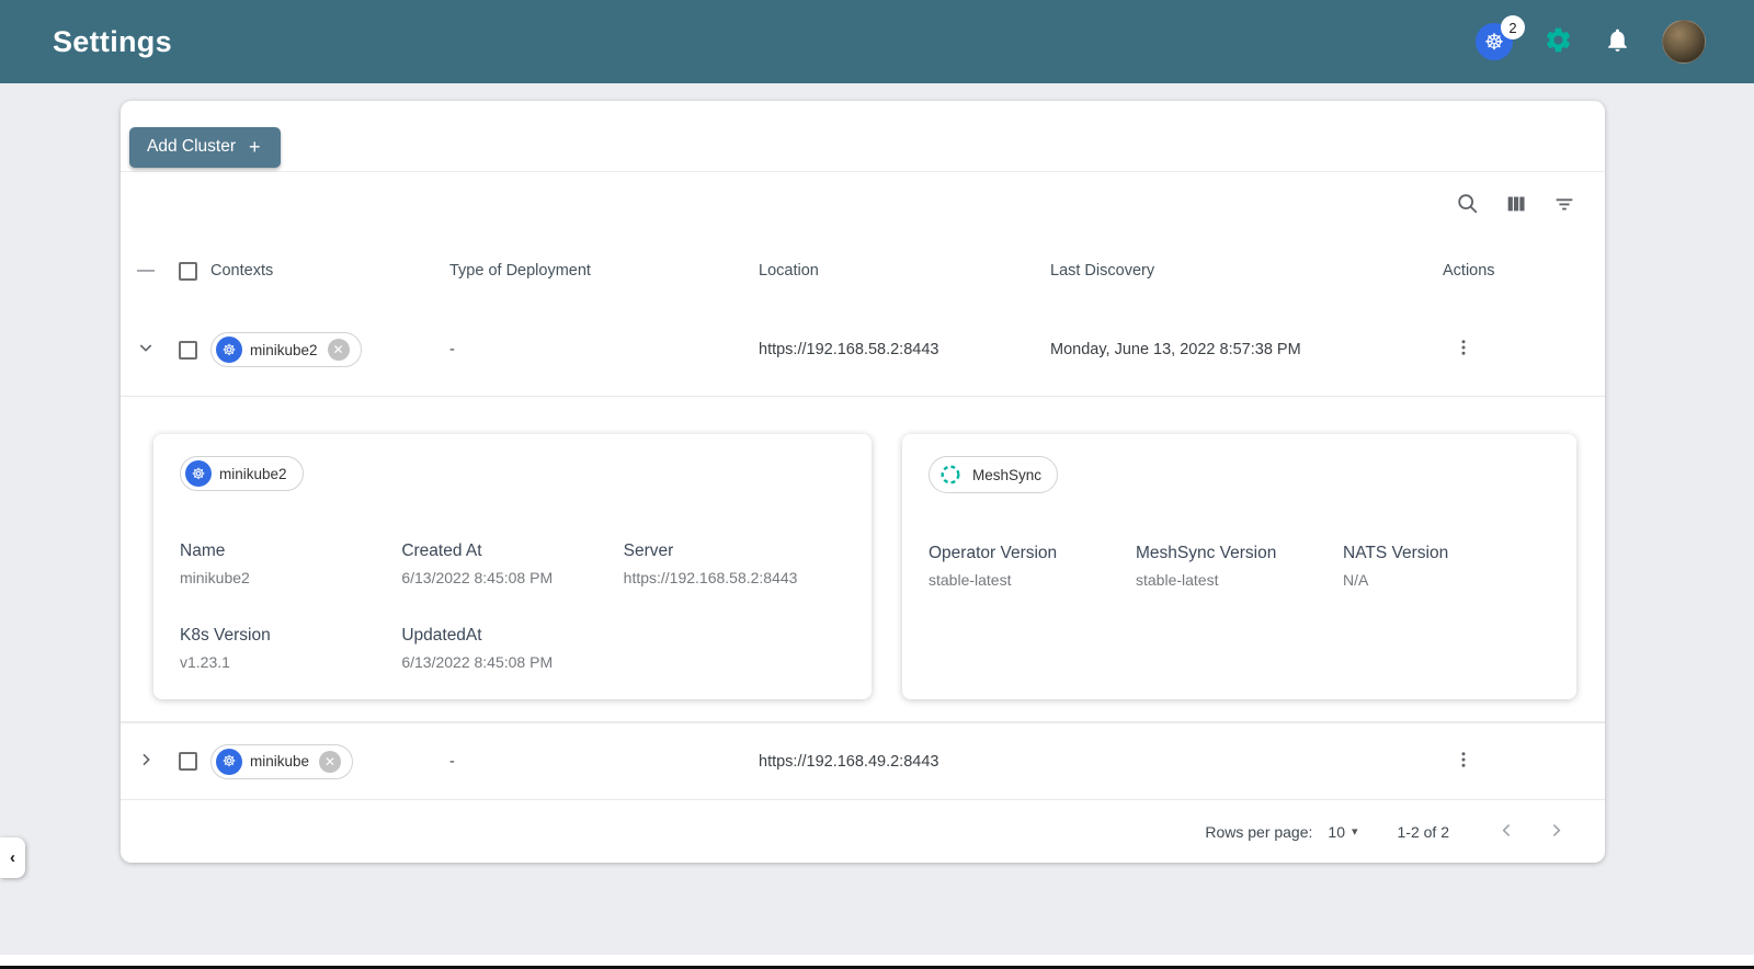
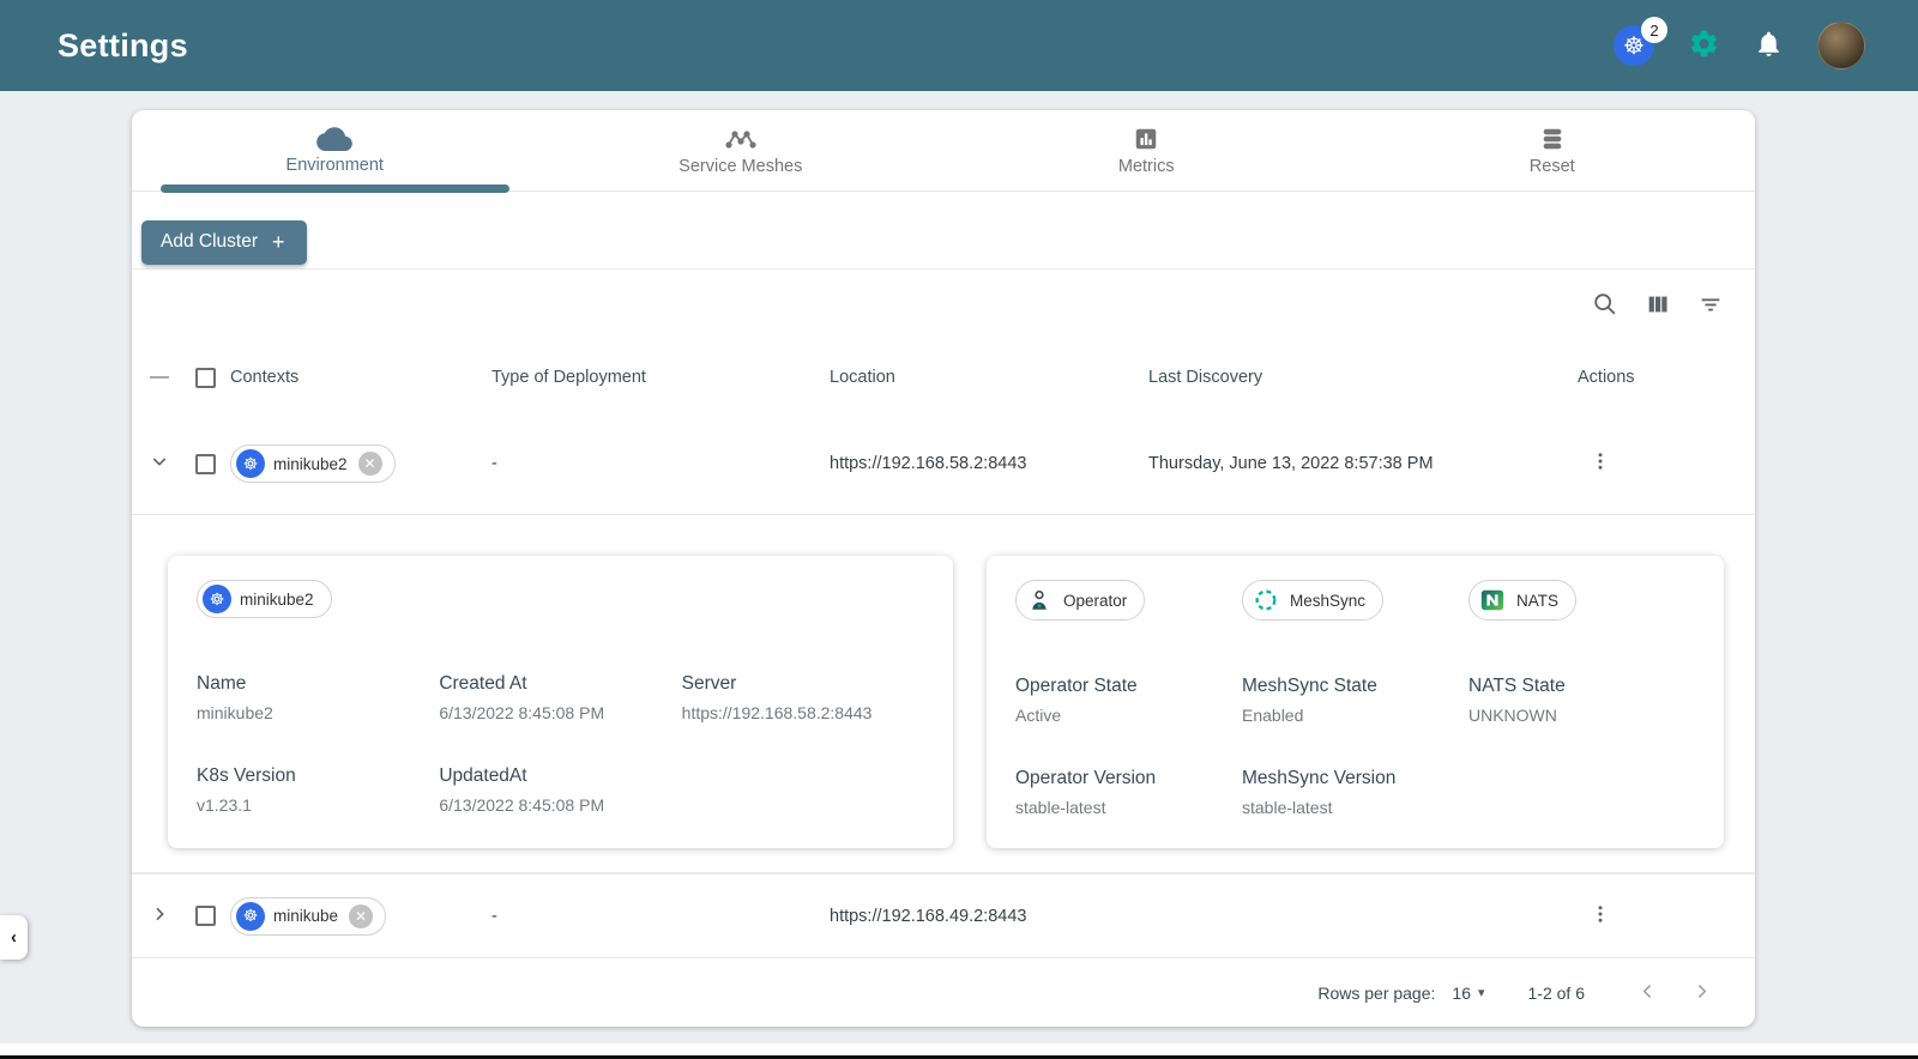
  Settings
  ☸
  2
+ Environment
+ Service Meshes
+ Metrics
+ Reset
  Add Cluster
  +
  —
  Contexts
  Type of Deployment
  Location
  Last Discovery
  Actions
  ☸
  minikube2
  ✕
  -
  https://192.168.58.2:8443
- Monday, June 13, 2022 8:57:38 PM
+ Thursday, June 13, 2022 8:57:38 PM
  ☸
  minikube2
  Name
  minikube2
  Created At
  6/13/2022 8:45:08 PM
  Server
  https://192.168.58.2:8443
  K8s Version
  v1.23.1
  UpdatedAt
  6/13/2022 8:45:08 PM
+ Operator
  MeshSync
+ NATS
+ Operator State
+ Active
+ MeshSync State
+ Enabled
+ NATS State
+ UNKNOWN
  Operator Version
  stable-latest
  MeshSync Version
  stable-latest
- NATS Version
- N/A
  ☸
  minikube
  ✕
  -
  https://192.168.49.2:8443
  Rows per page:
- 10
+ 16
  ▾
- 1-2 of 2
+ 1-2 of 6
  ‹
